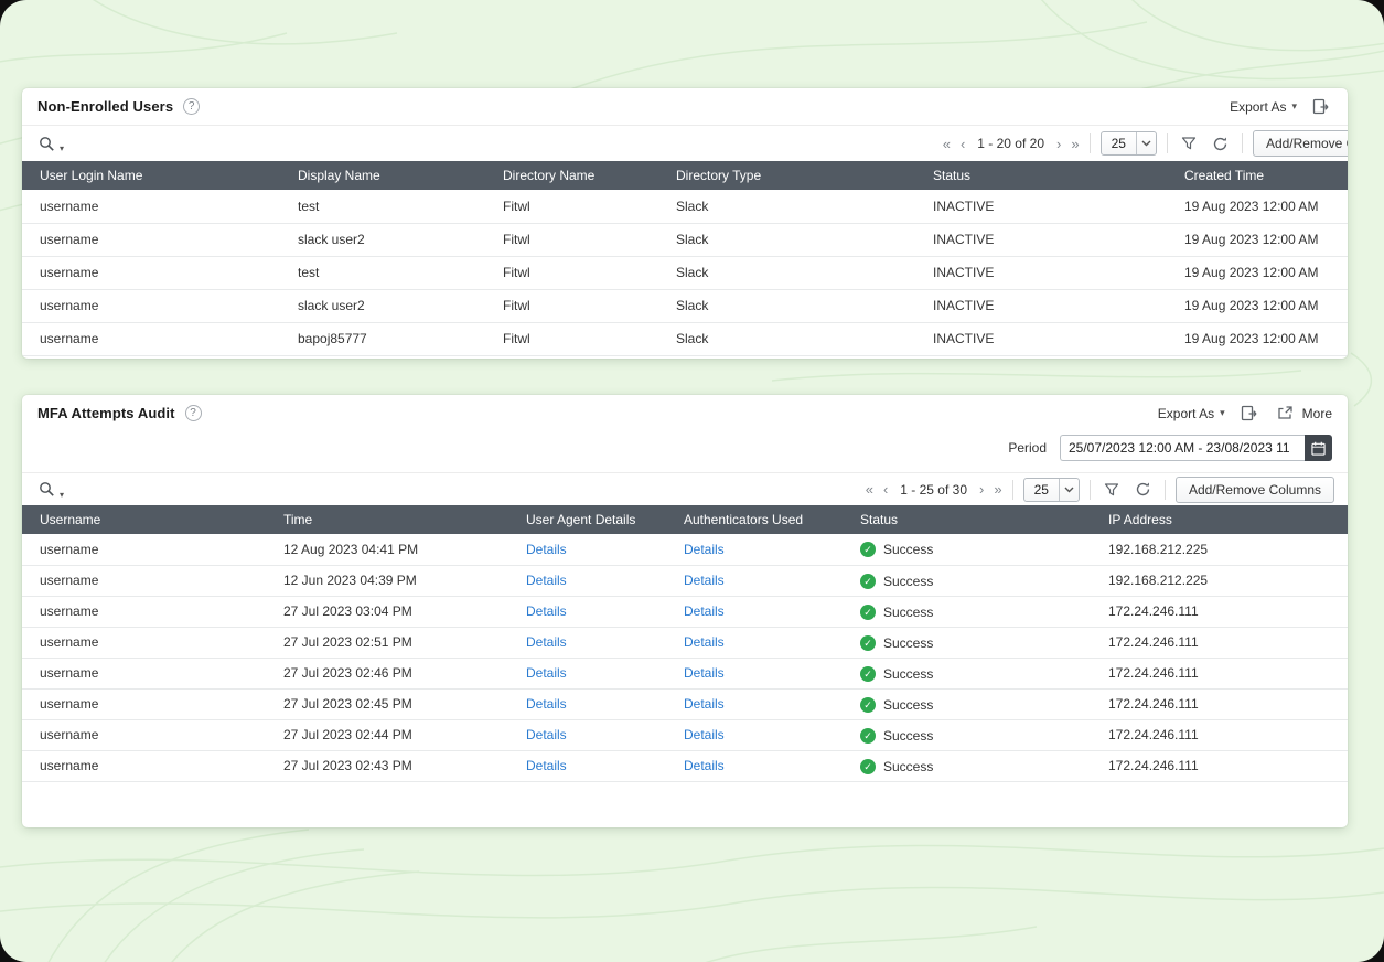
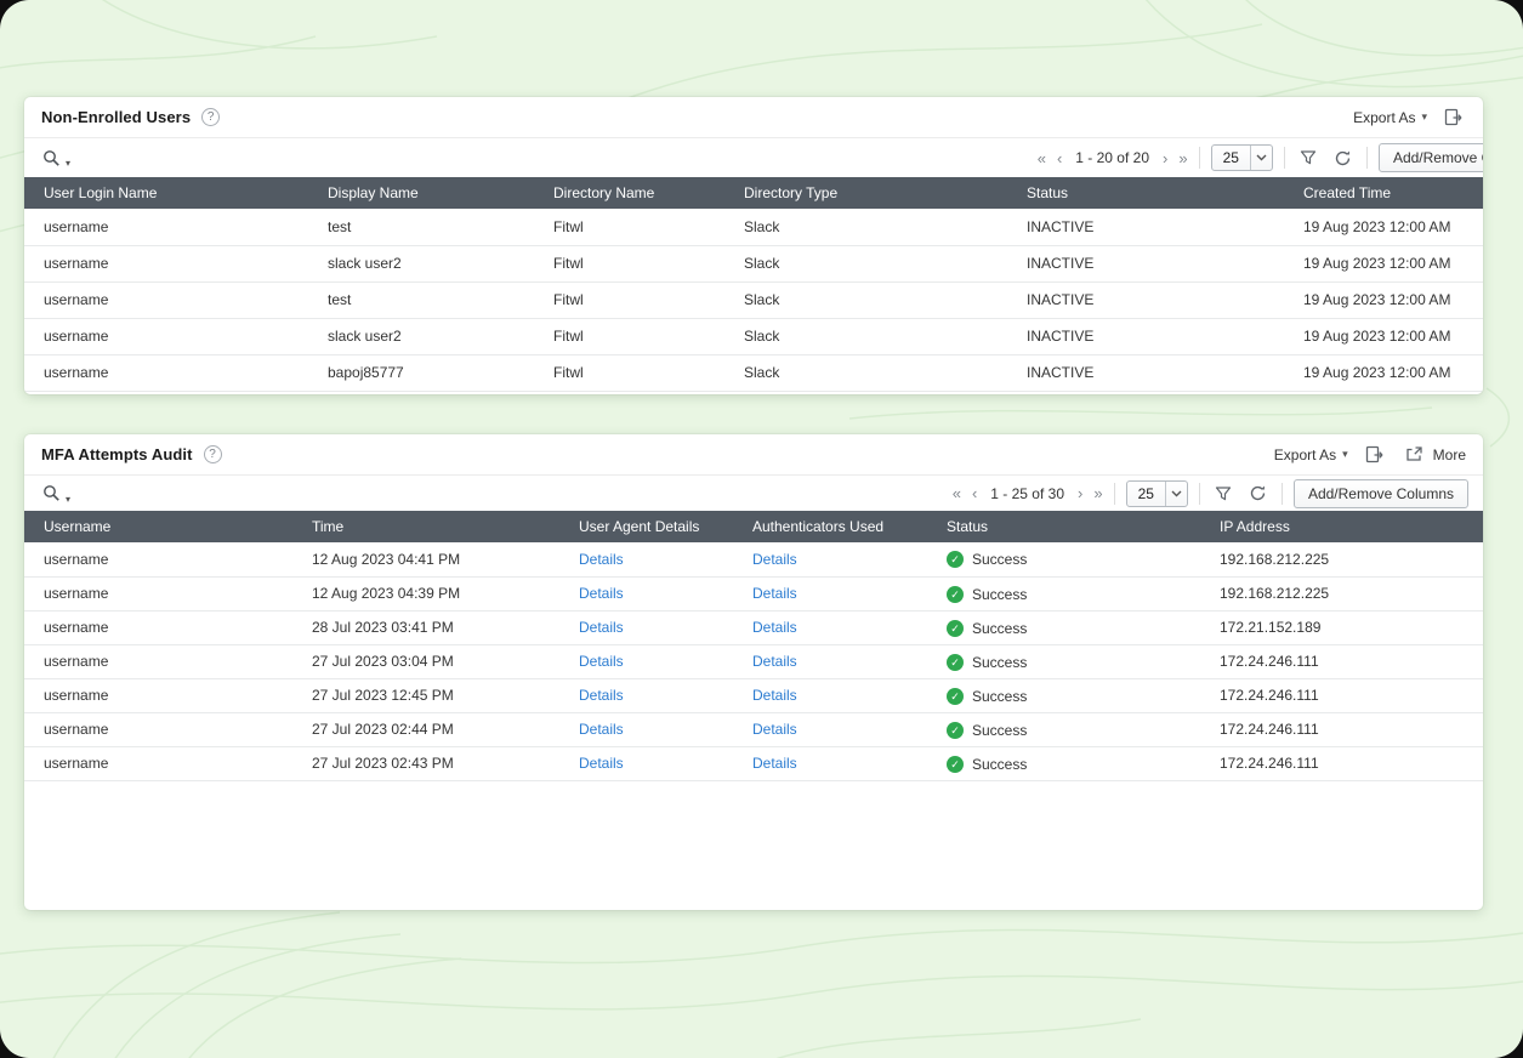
  Non-Enrolled Users
  ?
  Export As
  ▾
  ▾
  «
  ‹
  1 - 20 of 20
  ›
  »
  25
  User Login Name	Display Name	Directory Name	Directory Type	Status	Created Time
  username	test	Fitwl	Slack	INACTIVE	19 Aug 2023 12:00 AM
  username	slack user2	Fitwl	Slack	INACTIVE	19 Aug 2023 12:00 AM
  username	test	Fitwl	Slack	INACTIVE	19 Aug 2023 12:00 AM
  username	slack user2	Fitwl	Slack	INACTIVE	19 Aug 2023 12:00 AM
  username	bapoj85777	Fitwl	Slack	INACTIVE	19 Aug 2023 12:00 AM
  MFA Attempts Audit
  ?
  Export As
  ▾
  More
- Period
- 25/07/2023 12:00 AM - 23/08/2023 11
  ▾
  «
  ‹
  1 - 25 of 30
  ›
  »
  25
  Add/Remove Columns
  Username	Time	User Agent Details	Authenticators Used	Status	IP Address
  username	12 Aug 2023 04:41 PM	Details	Details	✓ Success	192.168.212.225
- username	12 Jun 2023 04:39 PM	Details	Details	✓ Success	192.168.212.225
+ username	12 Aug 2023 04:39 PM	Details	Details	✓ Success	192.168.212.225
+ username	28 Jul 2023 03:41 PM	Details	Details	✓ Success	172.21.152.189
  username	27 Jul 2023 03:04 PM	Details	Details	✓ Success	172.24.246.111
- username	27 Jul 2023 02:51 PM	Details	Details	✓ Success	172.24.246.111
- username	27 Jul 2023 02:46 PM	Details	Details	✓ Success	172.24.246.111
- username	27 Jul 2023 02:45 PM	Details	Details	✓ Success	172.24.246.111
+ username	27 Jul 2023 12:45 PM	Details	Details	✓ Success	172.24.246.111
  username	27 Jul 2023 02:44 PM	Details	Details	✓ Success	172.24.246.111
  username	27 Jul 2023 02:43 PM	Details	Details	✓ Success	172.24.246.111
